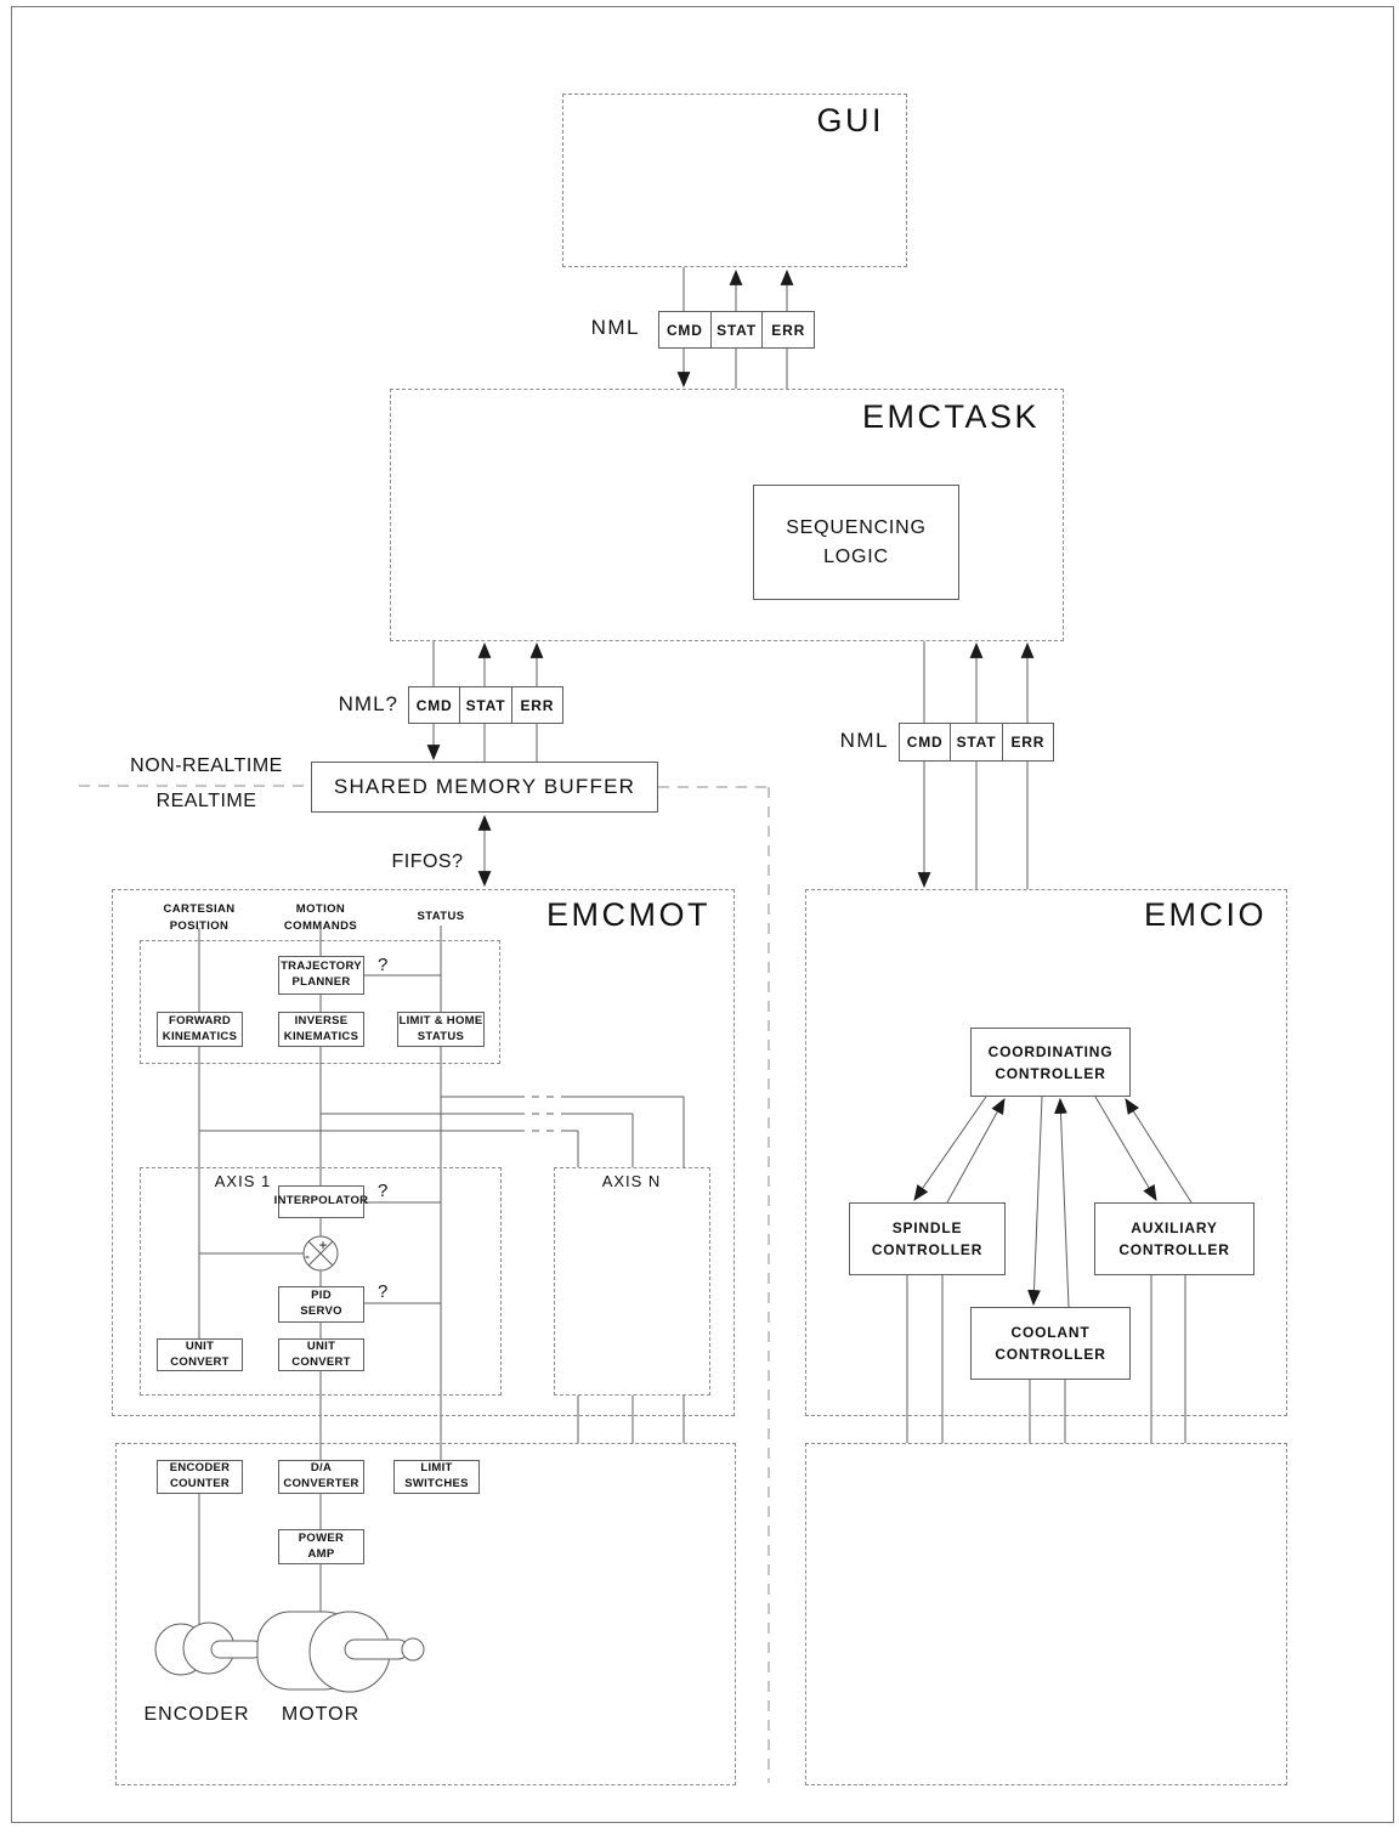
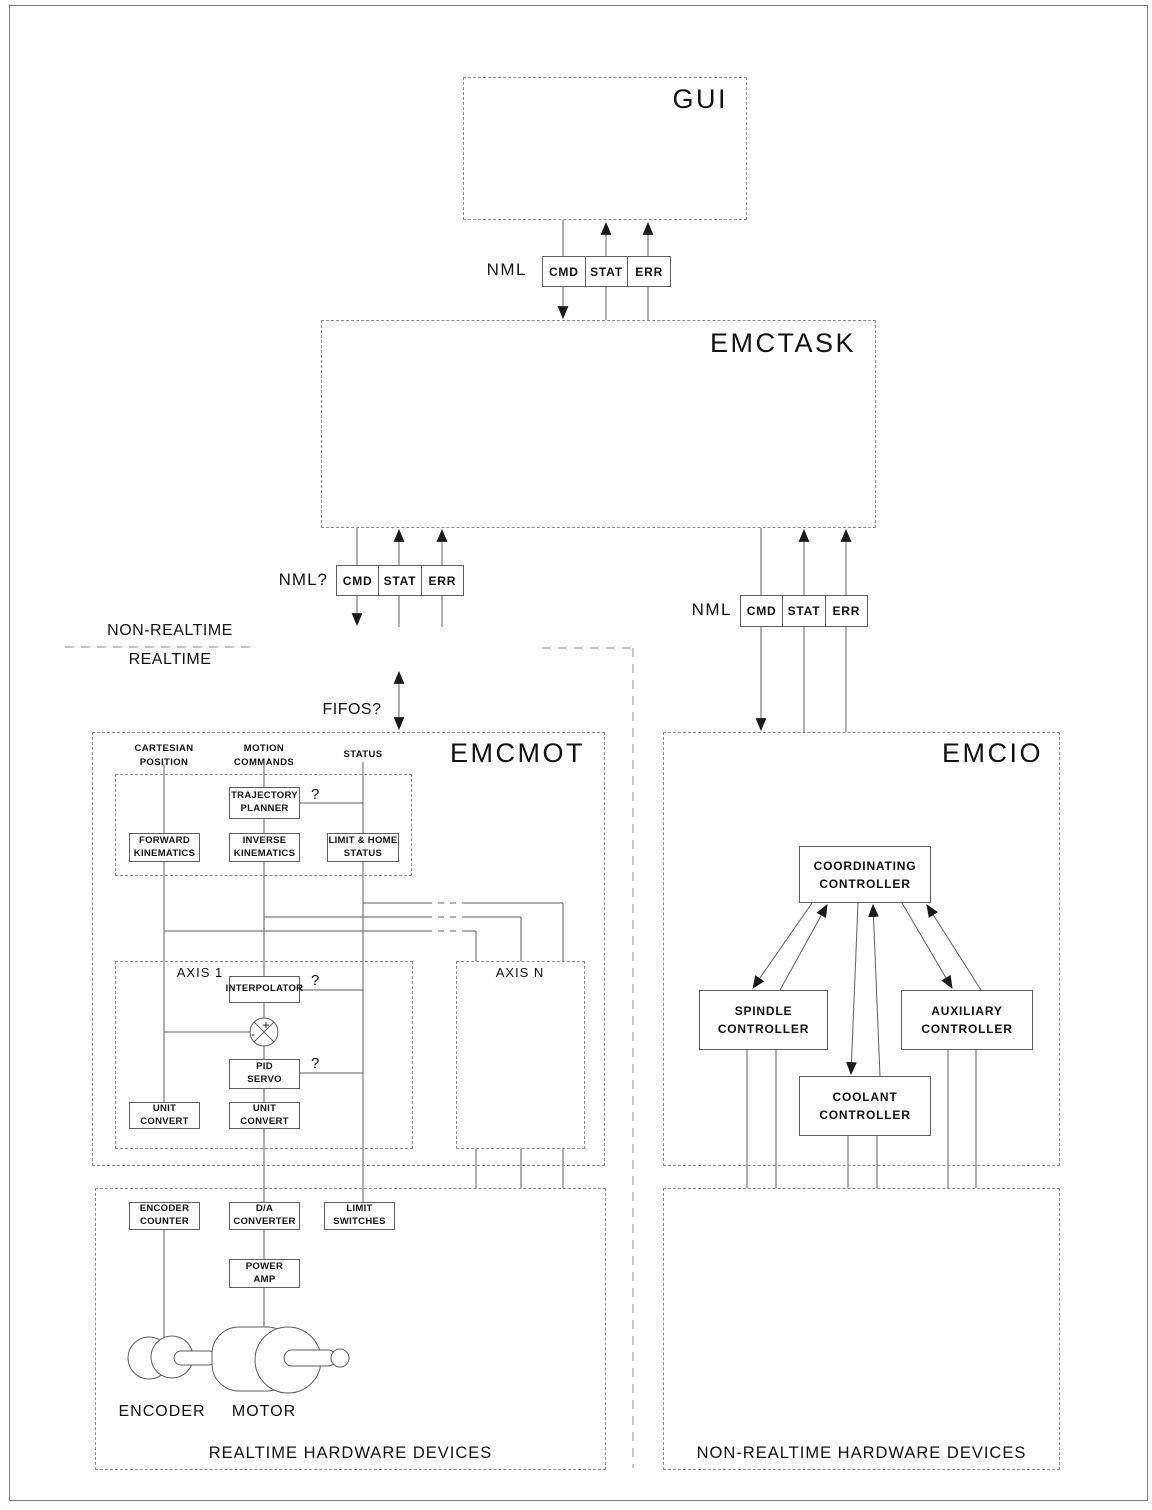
  +
  -
  GUI
  EMCTASK
  EMCMOT
  EMCIO
  NML
  CMD
  STAT
  ERR
  NML?
  CMD
  STAT
  ERR
  NML
  CMD
  STAT
  ERR
- SEQUENCING
- LOGIC
  NON-REALTIME
  REALTIME
- SHARED MEMORY BUFFER
  FIFOS?
  CARTESIAN
  POSITION
  MOTION
  COMMANDS
  STATUS
  TRAJECTORY
  PLANNER
  ?
  FORWARD
  KINEMATICS
  INVERSE
  KINEMATICS
  LIMIT & HOME
  STATUS
  AXIS 1
  AXIS N
  INTERPOLATOR
  ?
  PID
  SERVO
  ?
  UNIT
  CONVERT
  UNIT
  CONVERT
  COORDINATING
  CONTROLLER
  SPINDLE
  CONTROLLER
  AUXILIARY
  CONTROLLER
  COOLANT
  CONTROLLER
  ENCODER
  COUNTER
  D/A
  CONVERTER
  LIMIT
  SWITCHES
  POWER
  AMP
  ENCODER
  MOTOR
+ REALTIME HARDWARE DEVICES
+ NON-REALTIME HARDWARE DEVICES
